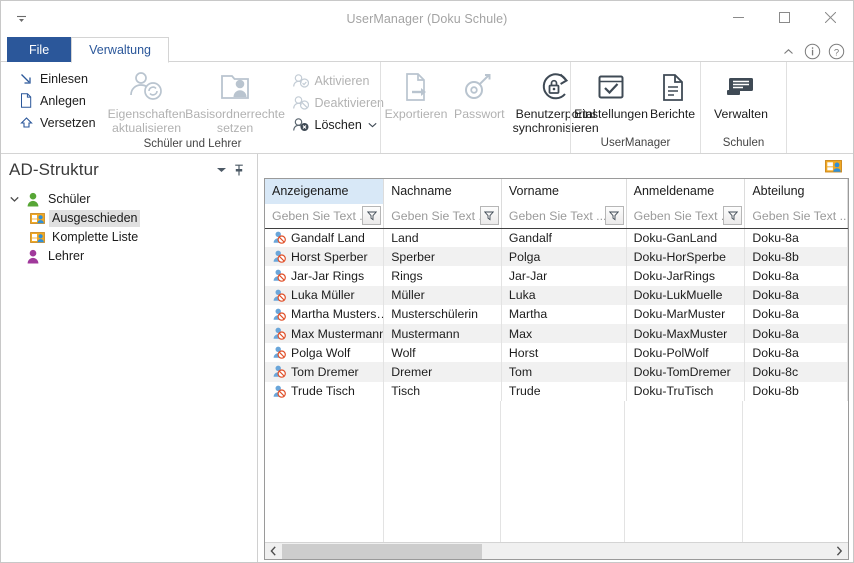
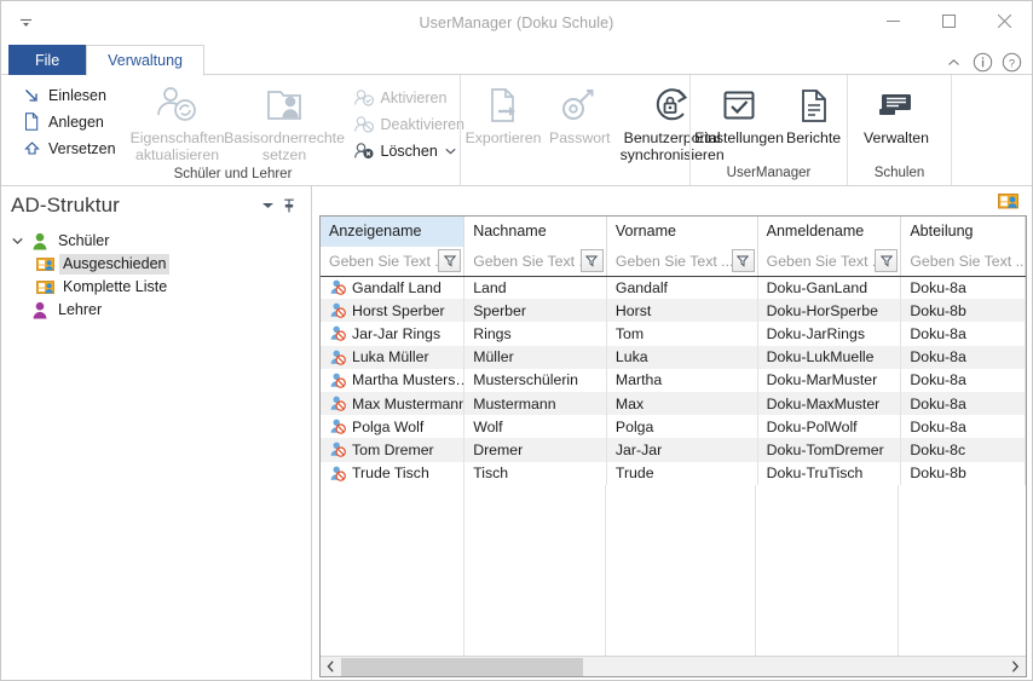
  UserManager (Doku Schule)
  File
  Verwaltung
  ?
  Einlesen
  Anlegen
  Versetzen
  Eigenschaften aktualisieren
  Basisordnerrechte setzen
  Aktivieren
  Deaktivieren
  Löschen
  Schüler und Lehrer
  Exportieren
  Passwort
  Benutzerportal synchronisieren
  Einstellungen
  Berichte
  UserManager
  Verwalten
  Schulen
  AD-Struktur
  Schüler
  Ausgeschieden
  Komplette Liste
  Lehrer
  Anzeigename	Nachname	Vorname	Anmeldename	Abteilung
  Geben Sie Text .	Geben Sie Text	Geben Sie Text ..	Geben Sie Text	Geben Sie Text ..
  Gandalf Land	Land	Gandalf	Doku-GanLand	Doku-8a
- Horst Sperber	Sperber	Polga	Doku-HorSperbe	Doku-8b
+ Horst Sperber	Sperber	Horst	Doku-HorSperbe	Doku-8b
- Jar-Jar Rings	Rings	Jar-Jar	Doku-JarRings	Doku-8a
+ Jar-Jar Rings	Rings	Tom	Doku-JarRings	Doku-8a
  Luka Müller	Müller	Luka	Doku-LukMuelle	Doku-8a
  Martha Musters…	Musterschülerin	Martha	Doku-MarMuster	Doku-8a
  Max Mustermann	Mustermann	Max	Doku-MaxMuster	Doku-8a
- Polga Wolf	Wolf	Horst	Doku-PolWolf	Doku-8a
+ Polga Wolf	Wolf	Polga	Doku-PolWolf	Doku-8a
- Tom Dremer	Dremer	Tom	Doku-TomDremer	Doku-8c
+ Tom Dremer	Dremer	Jar-Jar	Doku-TomDremer	Doku-8c
  Trude Tisch	Tisch	Trude	Doku-TruTisch	Doku-8b
